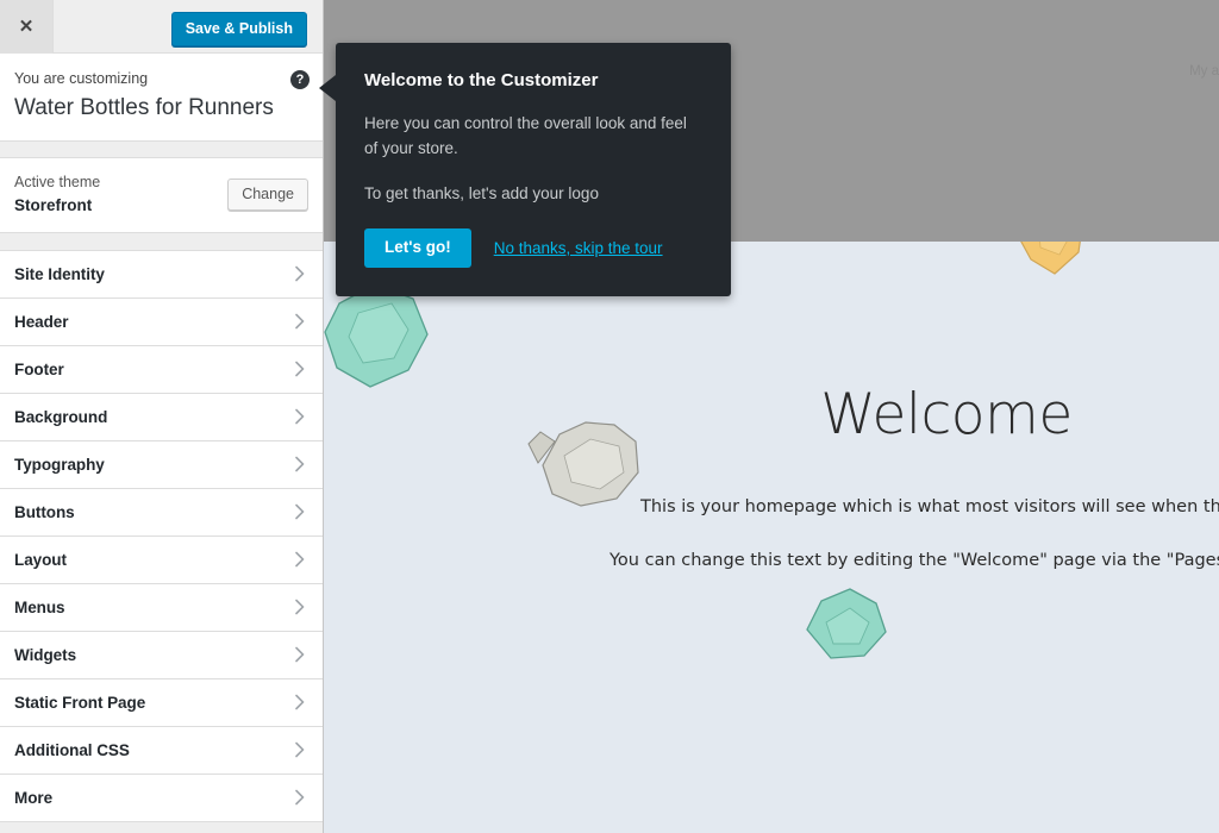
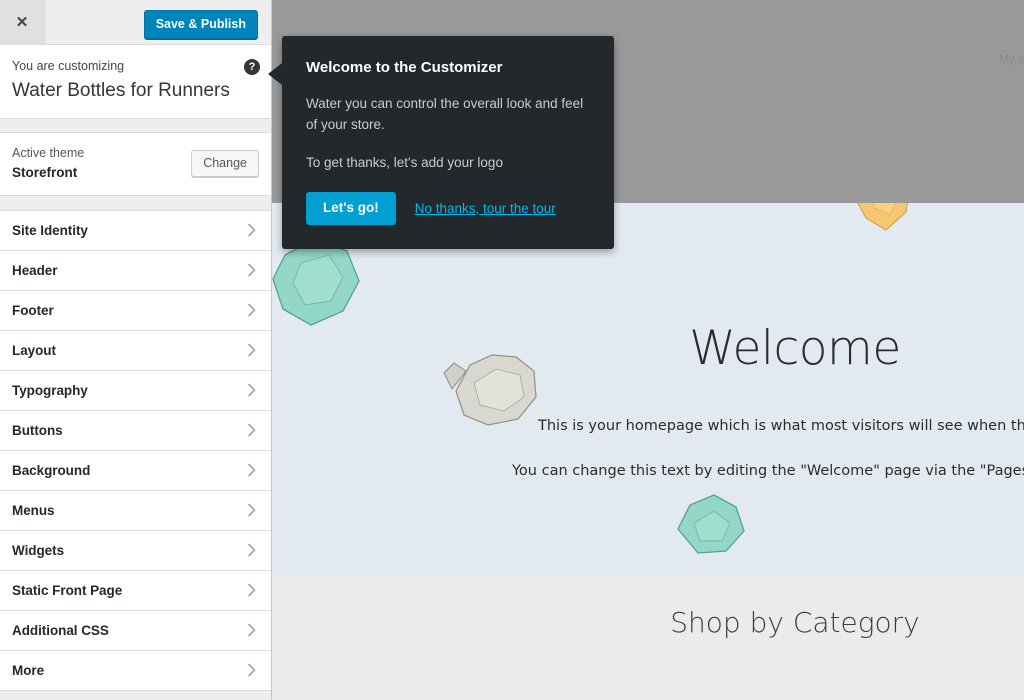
  Welcome
  This is your homepage which is what most visitors will see when th
  You can change this text by editing the "Welcome" page via the "Page
+ Shop by Category
  Welcome to the Customizer
- Here you can control the overall look and feel of your store.
+ Water you can control the overall look and feel of your store.
  To get thanks, let's add your logo
  Let's go!
- No thanks, skip the tour
+ No thanks, tour the tour
  ✕
  Save & Publish
  You are customizing
  Water Bottles for Runners
  ?
  Active theme
  Storefront
  Change
  Site Identity
  Header
  Footer
- Background
+ Layout
  Typography
  Buttons
- Layout
+ Background
  Menus
  Widgets
  Static Front Page
  Additional CSS
  More
